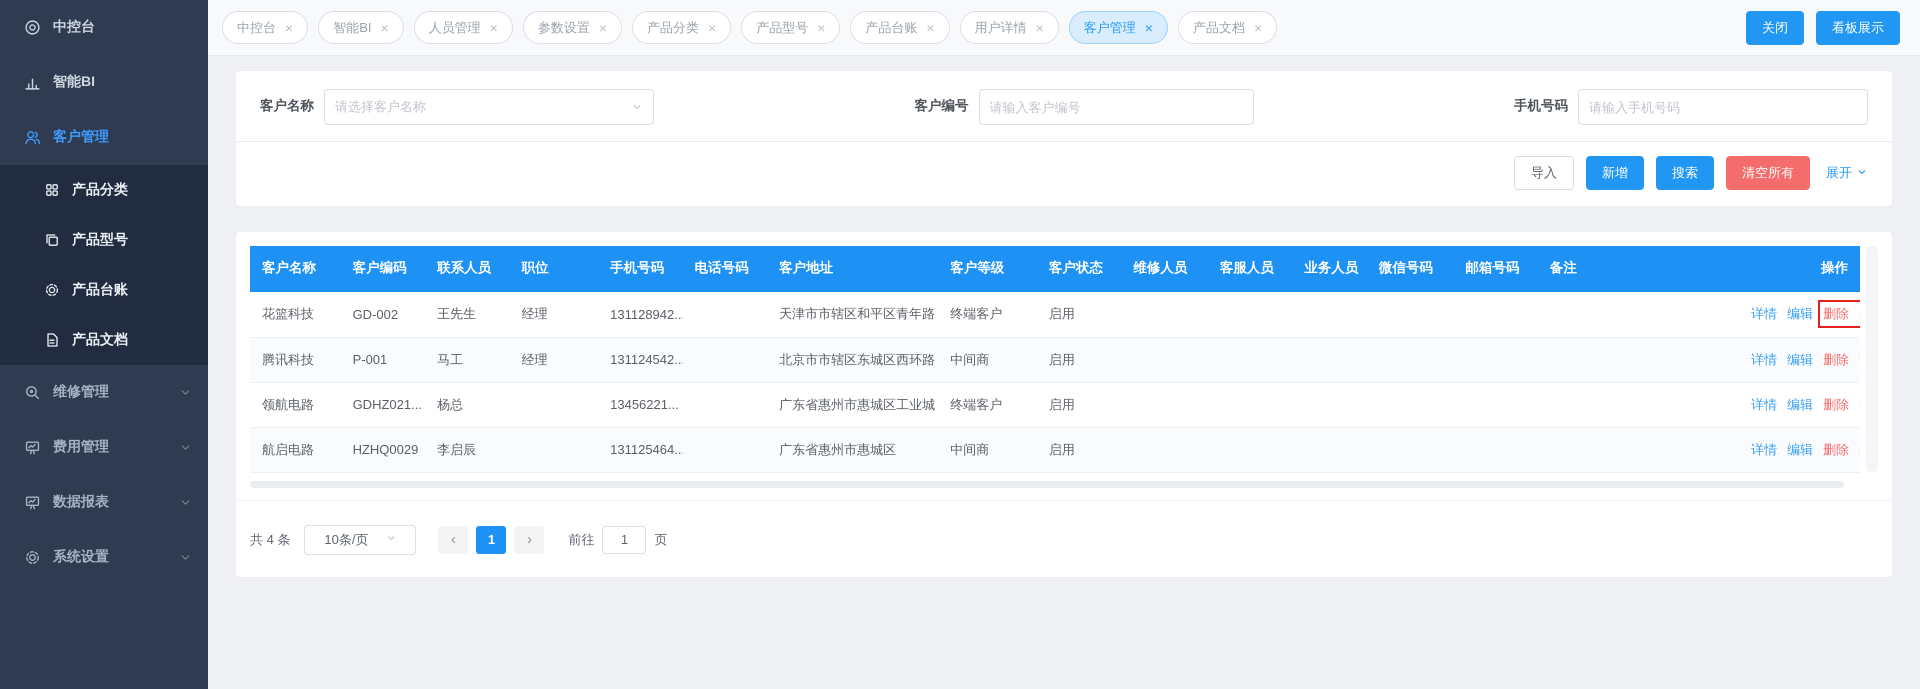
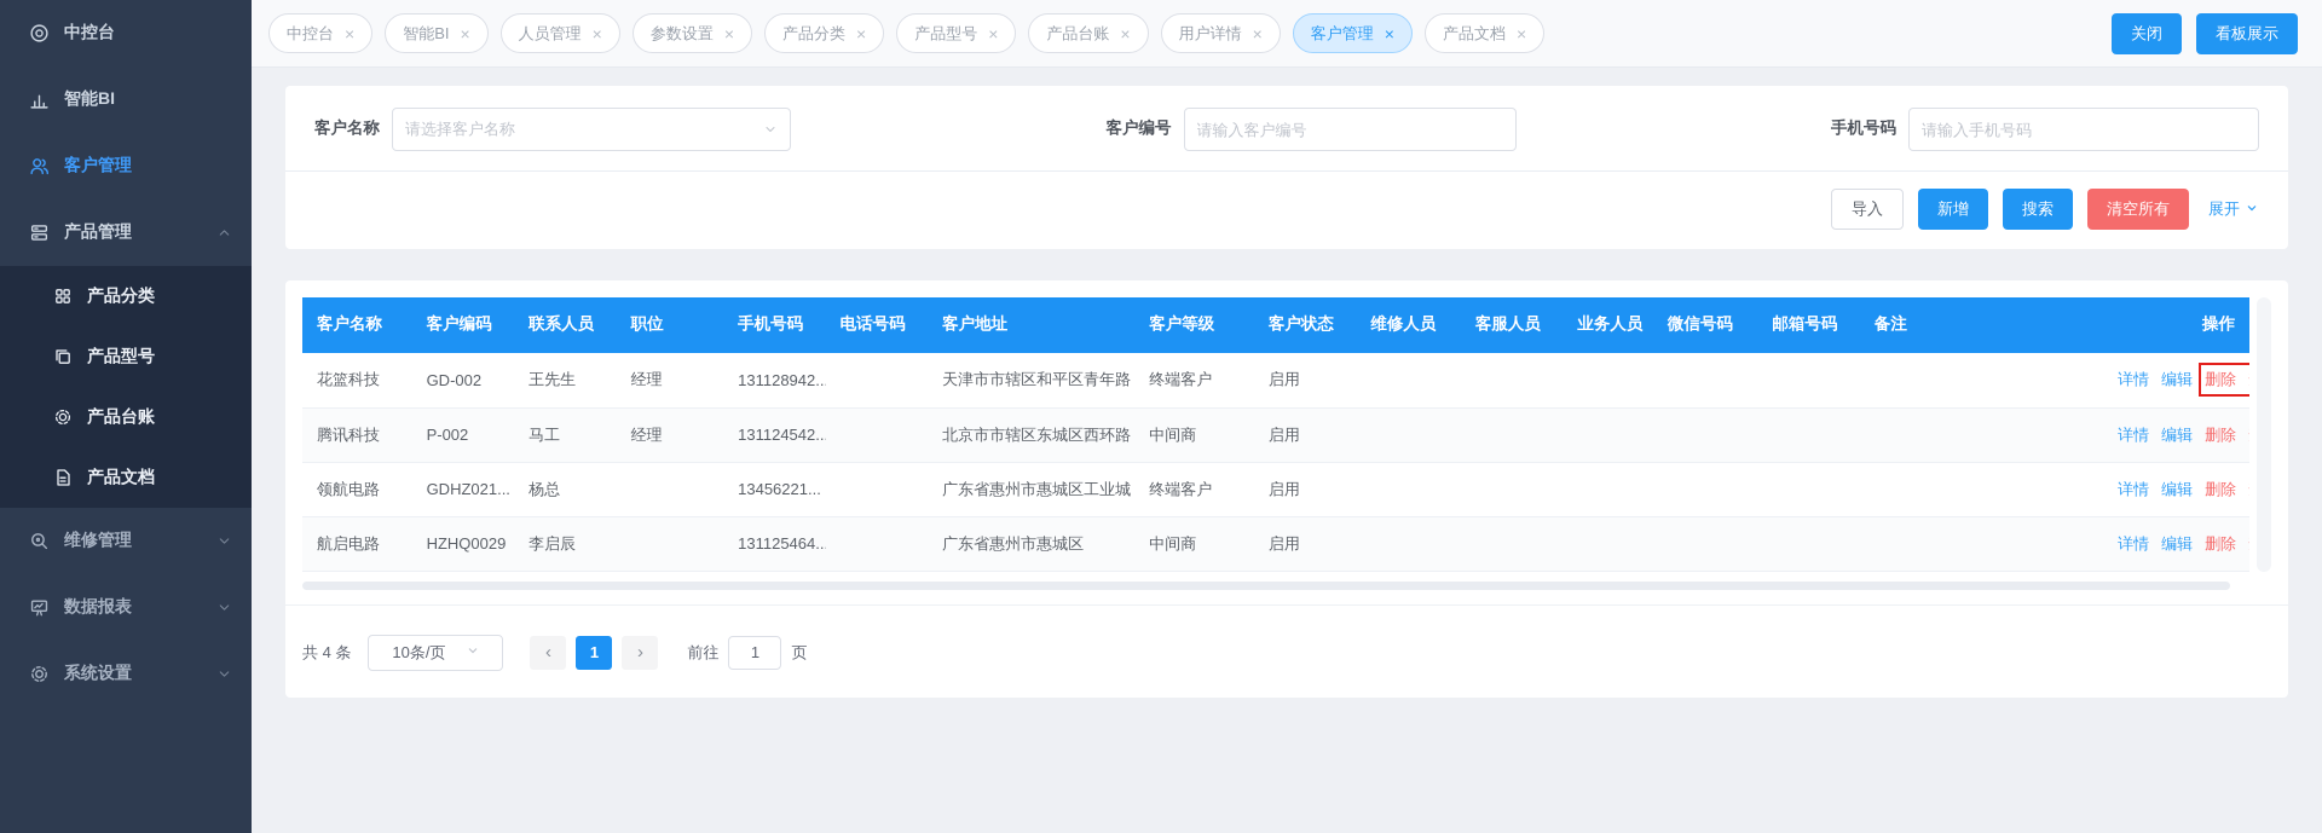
  中控台
  智能BI
  客户管理
+ 产品管理
  产品分类
  产品型号
  产品台账
  产品文档
  维修管理
- 费用管理
  数据报表
  系统设置
  中控台
  ×
  智能BI
  ×
  人员管理
  ×
  参数设置
  ×
  产品分类
  ×
  产品型号
  ×
  产品台账
  ×
  用户详情
  ×
  客户管理
  ×
  产品文档
  ×
  关闭
  看板展示
  客户名称
  请选择客户名称
  客户编号
  请输入客户编号
  手机号码
  请输入手机号码
  导入
  新增
  搜索
  清空所有
  展开
  客户名称	客户编码	联系人员	职位	手机号码	电话号码	客户地址	客户等级	客户状态	维修人员	客服人员	业务人员	微信号码	邮箱号码	备注	操作
  花篮科技	GD-002	王先生	经理	131128942..		天津市市辖区和平区青年路	终端客户	启用							详情 编辑 删除
- 腾讯科技	P-001	马工	经理	131124542..		北京市市辖区东城区西环路	中间商	启用							详情 编辑 删除
+ 腾讯科技	P-002	马工	经理	131124542..		北京市市辖区东城区西环路	中间商	启用							详情 编辑 删除
  领航电路	GDHZ021...	杨总		13456221...		广东省惠州市惠城区工业城	终端客户	启用							详情 编辑 删除
  航启电路	HZHQ0029	李启辰		131125464..		广东省惠州市惠城区	中间商	启用							详情 编辑 删除
  共 4 条
  10条/页
  ‹
  1
  ›
  前往
  1
  页
